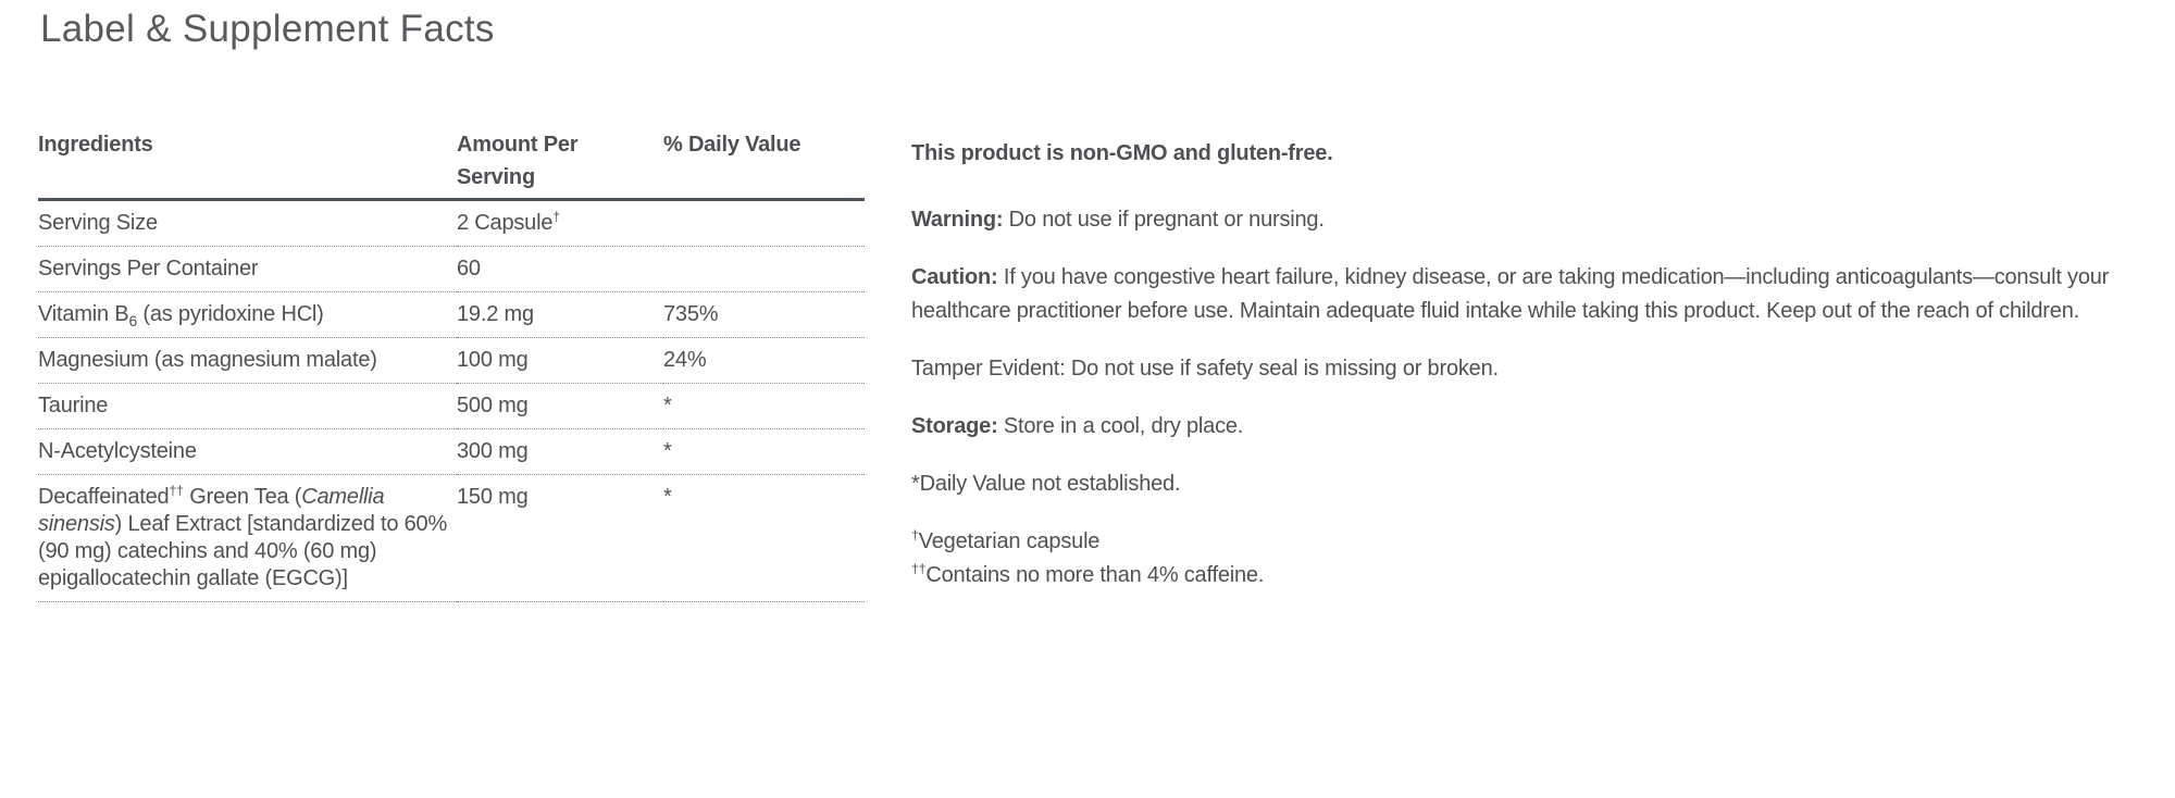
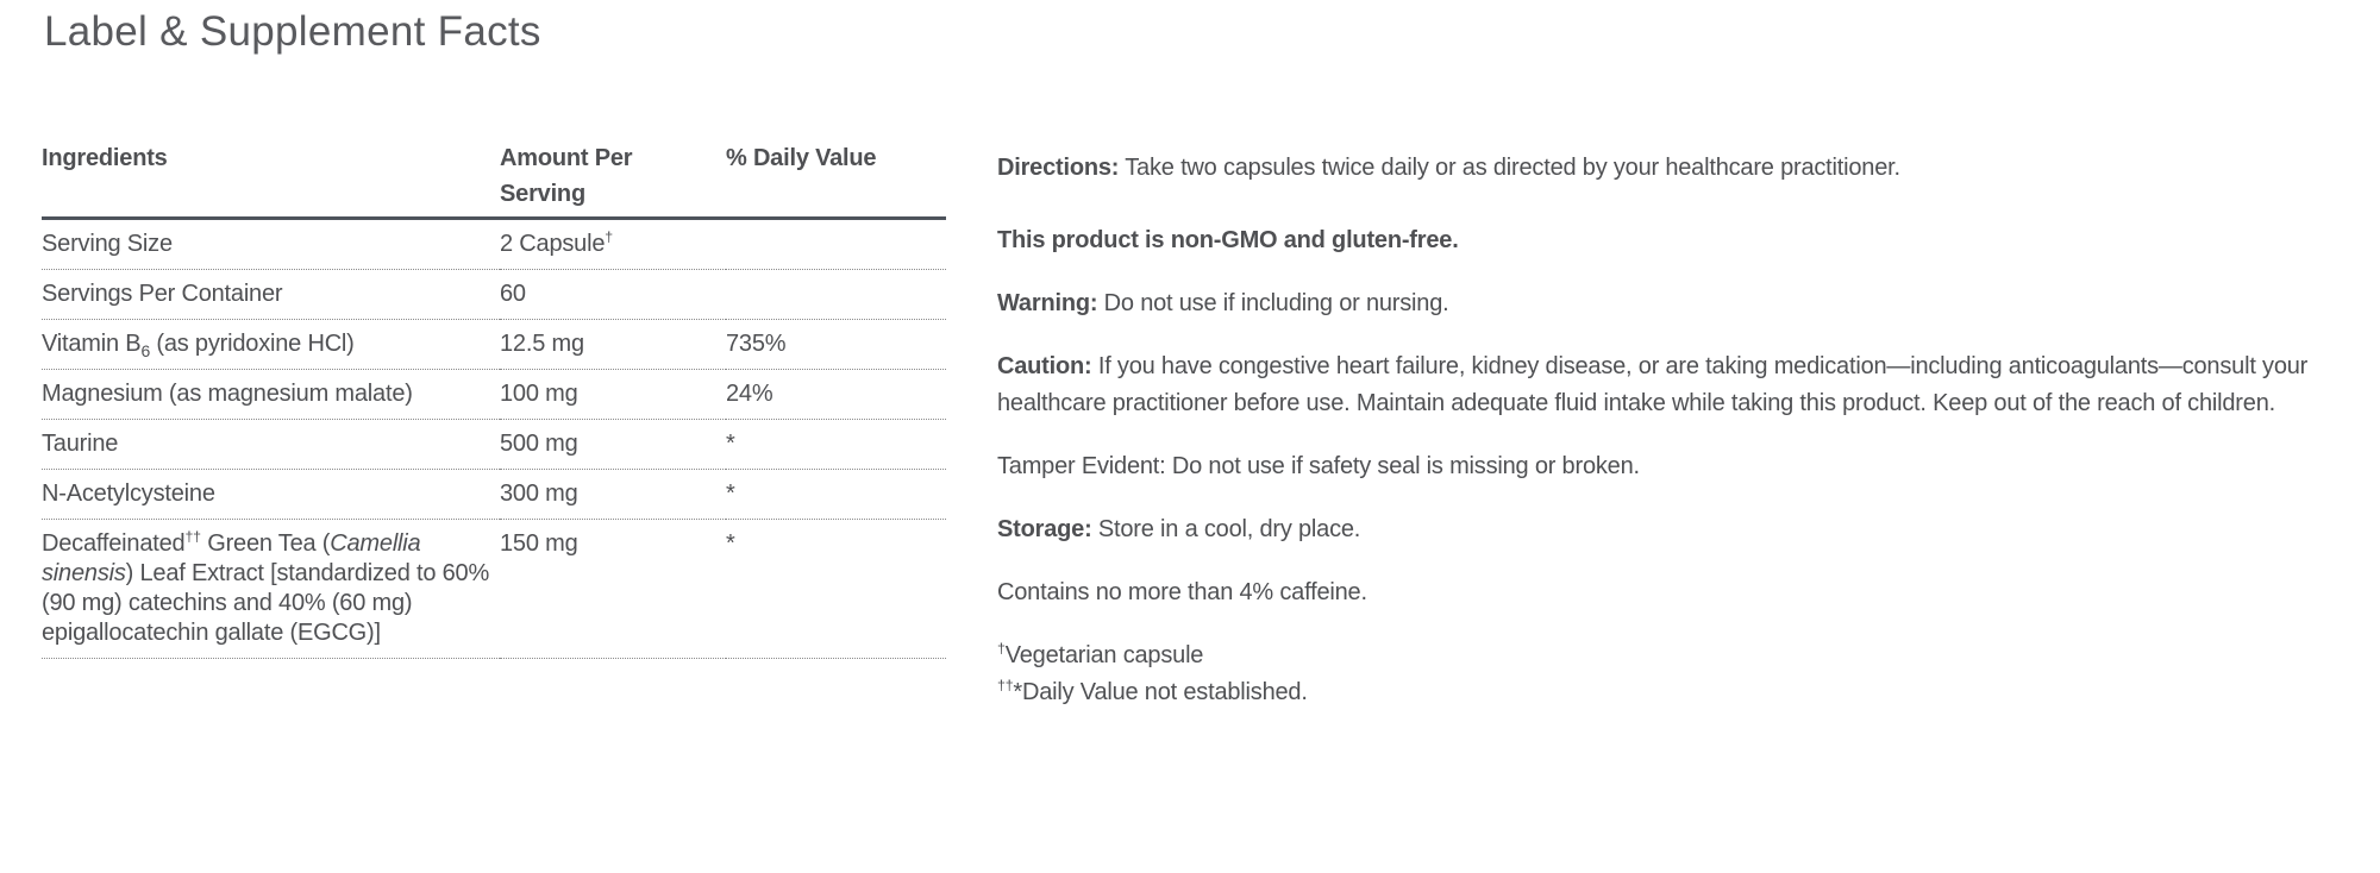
  Label & Supplement Facts
  Ingredients	Amount Per Serving	% Daily Value
  Serving Size	2 Capsule†
  Servings Per Container	60
- Vitamin B6 (as pyridoxine HCl)	19.2 mg	735%
+ Vitamin B6 (as pyridoxine HCl)	12.5 mg	735%
  Magnesium (as magnesium malate)	100 mg	24%
  Taurine	500 mg	*
  N-Acetylcysteine	300 mg	*
  Decaffeinated†† Green Tea (Camellia sinensis) Leaf Extract [standardized to 60% (90 mg) catechins and 40% (60 mg) epigallocatechin gallate (EGCG)]	150 mg	*
+ Directions: Take two capsules twice daily or as directed by your healthcare practitioner.
  This product is non-GMO and gluten-free.
- Warning: Do not use if pregnant or nursing.
+ Warning: Do not use if including or nursing.
  Caution: If you have congestive heart failure, kidney disease, or are taking medication—including anticoagulants—consult your healthcare practitioner before use. Maintain adequate fluid intake while taking this product. Keep out of the reach of children.
  Tamper Evident: Do not use if safety seal is missing or broken.
  Storage: Store in a cool, dry place.
- *Daily Value not established.
+ Contains no more than 4% caffeine.
  †Vegetarian capsule
- ††Contains no more than 4% caffeine.
+ ††*Daily Value not established.
